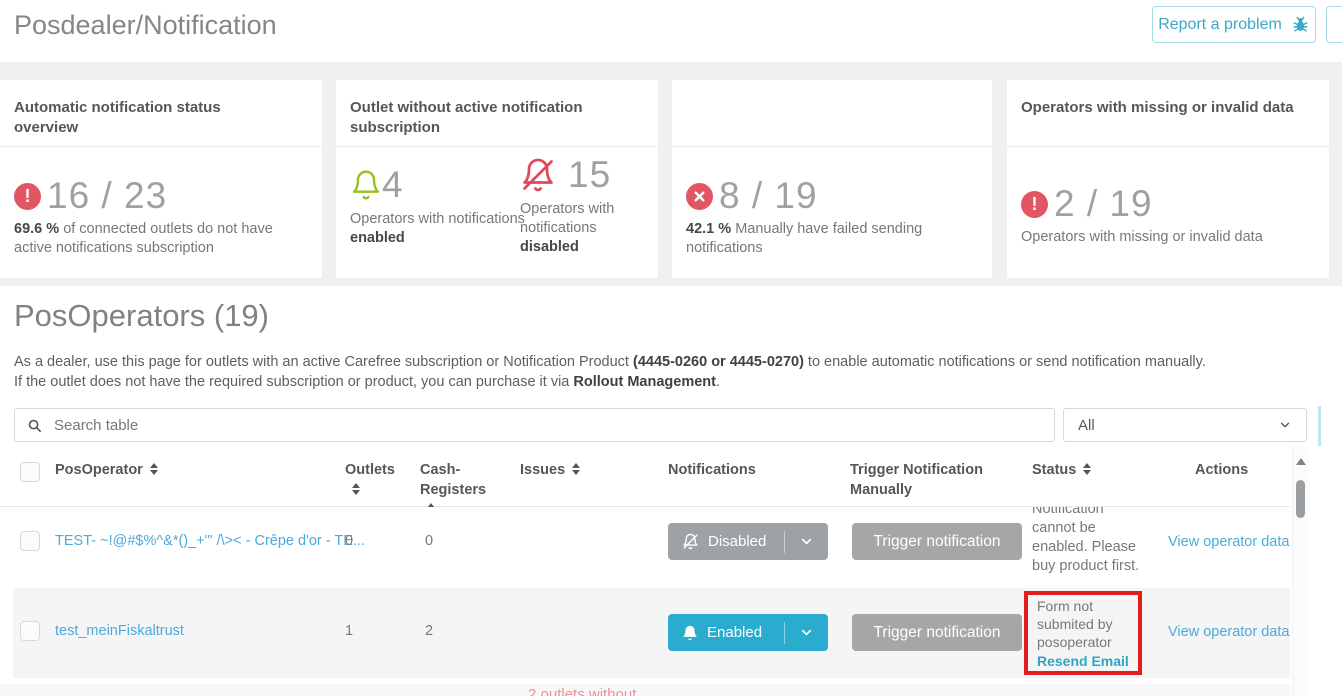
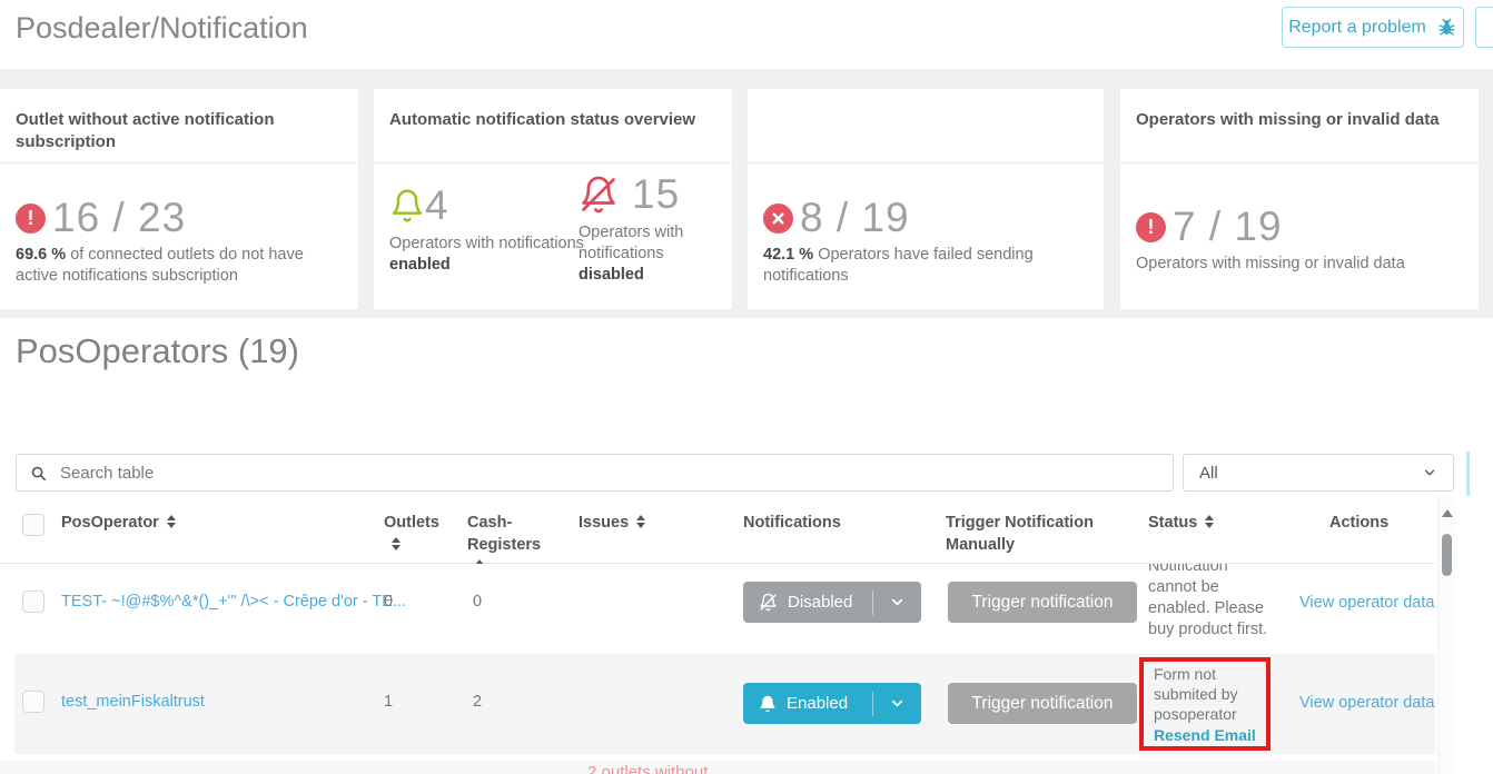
  Posdealer/Notification
  Report a problem
- Automatic notification status overview
+ Outlet without active notification subscription
  !
  16 / 23
  69.6 % of connected outlets do not have active notifications subscription
- Outlet without active notification subscription
+ Automatic notification status overview
  4
  Operators with notifications enabled
  15
  Operators with notifications disabled
  8 / 19
- 42.1 % Manually have failed sending notifications
+ 42.1 % Operators have failed sending notifications
  Operators with missing or invalid data
  !
- 2 / 19
+ 7 / 19
  Operators with missing or invalid data
  PosOperators (19)
- As a dealer, use this page for outlets with an active Carefree subscription or Notification Product (4445-0260 or 4445-0270) to enable automatic notifications or send notification manually.
- If the outlet does not have the required subscription or product, you can purchase it via Rollout Management.
  Search table
  All
  PosOperator
  Outlets
  Cash-Registers
  Issues
  Notifications
  Trigger Notification Manually
  Status
  Actions
  TEST- ~!@#$%^&*()_+'" /\>< - Crêpe d'or - TE...
  0
  0
  Disabled
  Trigger notification
  Notification cannot be enabled. Please buy product first.
  View operator data
  test_meinFiskaltrust
  1
  2
  Enabled
  Trigger notification
  Form not submited by posoperator
  Resend Email
  View operator data
  2 outlets without
